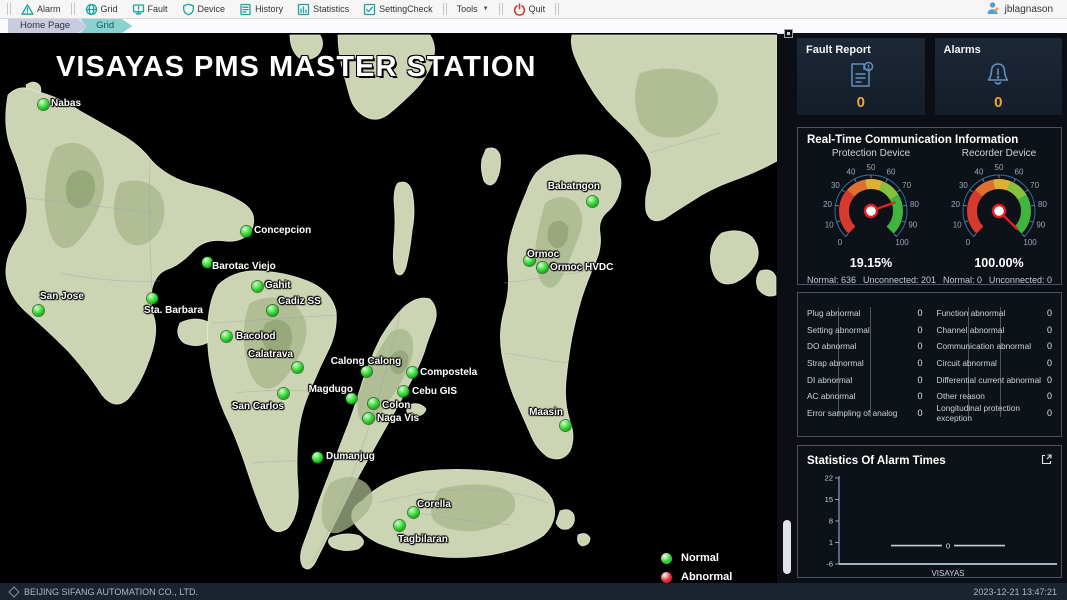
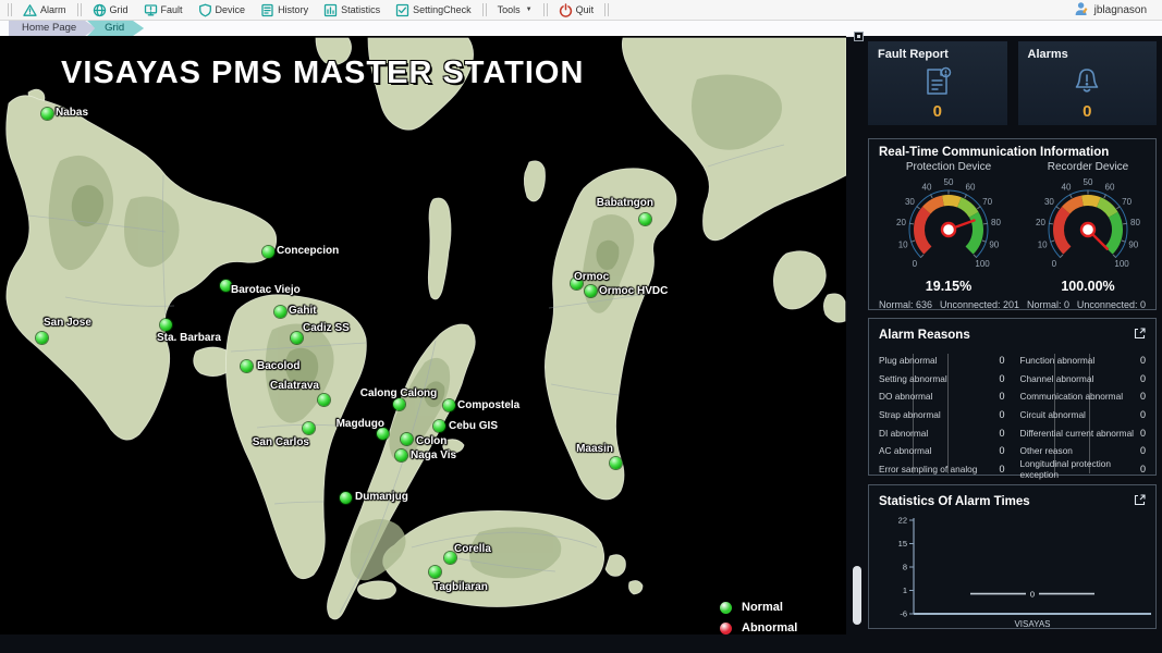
  Alarm
  Grid
  Fault
  Device
  History
  Statistics
  SettingCheck
  Tools
  Quit
  jblagnason
  Home Page
  Grid
  VISAYAS PMS MASTER STATION
  Nabas
  Concepcion
  Barotac Viejo
  San Jose
  Sta. Barbara
  Gahit
  Cadiz SS
  Bacolod
  Calatrava
  San Carlos
  Calong Calong
  Magdugo
  Compostela
  Cebu GIS
  Colon
  Naga Vis
  Dumanjug
  Corella
  Tagbilaran
  Maasin
  Ormoc
  Ormoc HVDC
  Babatngon
  Normal
  Abnormal
  Fault Report
  0
  Alarms
  0
  Real-Time Communication Information
  Protection Device
  0
  10
  20
  30
  40
  50
  60
  70
  80
  90
  100
  19.15%
  Recorder Device
  0
  10
  20
  30
  40
  50
  60
  70
  80
  90
  100
  100.00%
  Normal: 636
  Unconnected: 201
  Normal: 0
  Unconnected: 0
+ Alarm Reasons
  Plug abnormal
  0
  Setting abnormal
  0
  DO abnormal
  0
  Strap abnormal
  0
  DI abnormal
  0
  AC abnormal
  0
  Error sampling of analog
  0
  Function abnormal
  0
  Channel abnormal
  0
  Communication abnormal
  0
  Circuit abnormal
  0
  Differential current abnormal
  0
  Other reason
  0
  Longitudinal protection exception
  0
  Statistics Of Alarm Times
  22
  15
  8
  1
  -6
  0
  VISAYAS
- BEIJING SIFANG AUTOMATION CO., LTD.
- 2023-12-21 13:47:21
